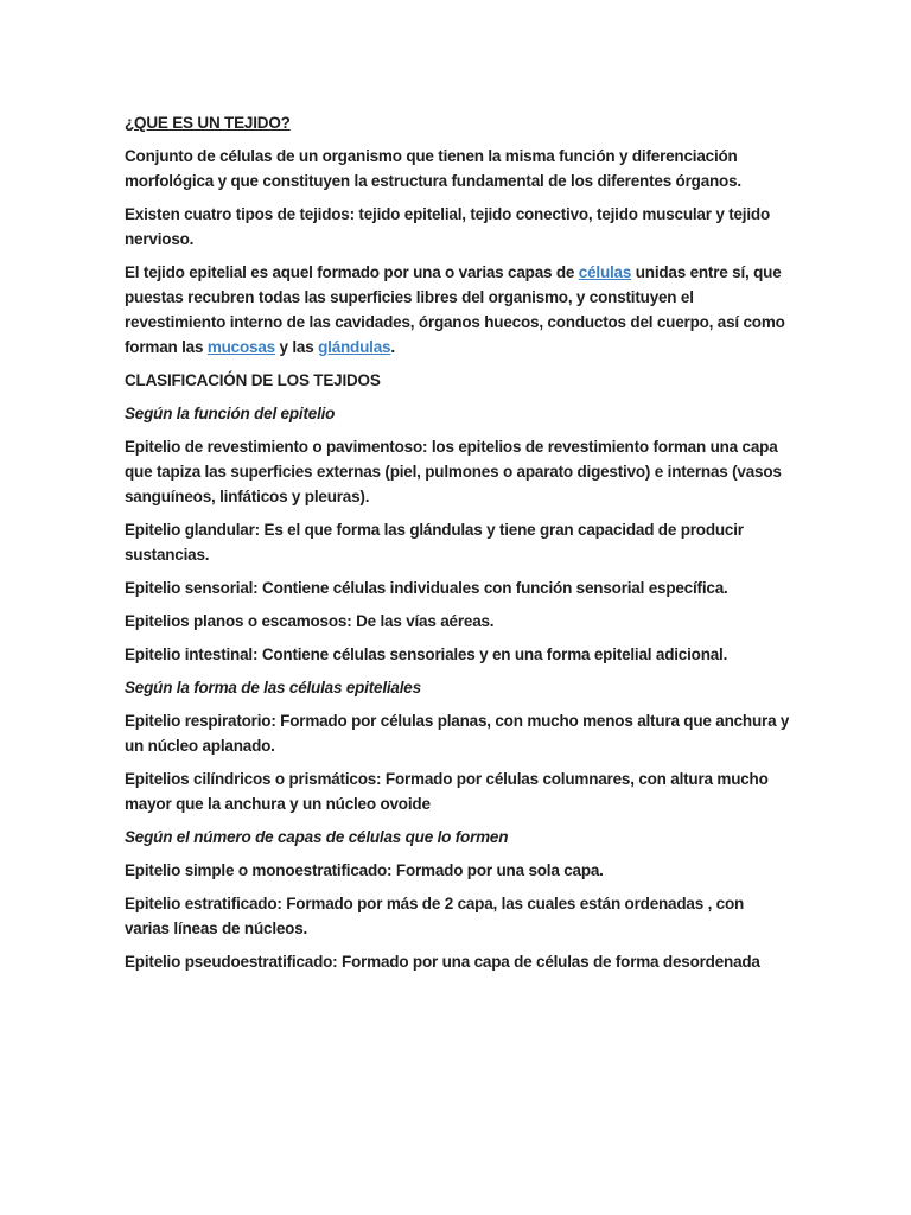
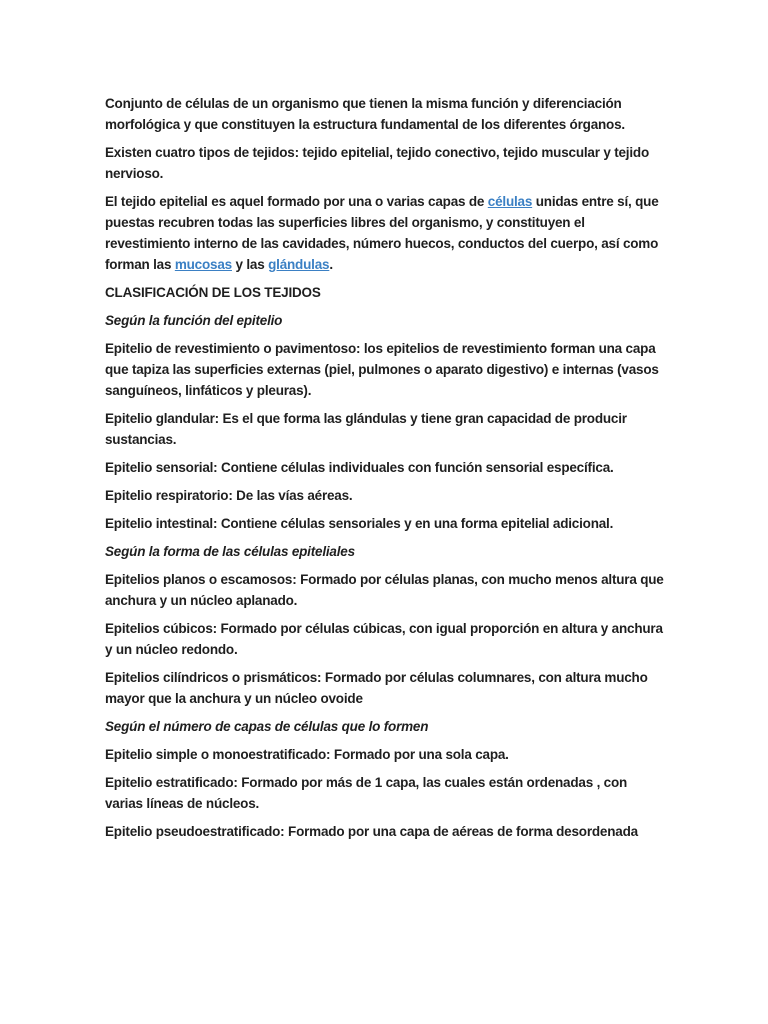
- ¿QUE ES UN TEJIDO?
  Conjunto de células de un organismo que tienen la misma función y diferenciación morfológica y que constituyen la estructura fundamental de los diferentes órganos.
  Existen cuatro tipos de tejidos: tejido epitelial, tejido conectivo, tejido muscular y tejido nervioso.
- El tejido epitelial es aquel formado por una o varias capas de células unidas entre sí, que puestas recubren todas las superficies libres del organismo, y constituyen el revestimiento interno de las cavidades, órganos huecos, conductos del cuerpo, así como forman las mucosas y las glándulas.
+ El tejido epitelial es aquel formado por una o varias capas de células unidas entre sí, que puestas recubren todas las superficies libres del organismo, y constituyen el revestimiento interno de las cavidades, número huecos, conductos del cuerpo, así como forman las mucosas y las glándulas.
  CLASIFICACIÓN DE LOS TEJIDOS
  Según la función del epitelio
  Epitelio de revestimiento o pavimentoso: los epitelios de revestimiento forman una capa que tapiza las superficies externas (piel, pulmones o aparato digestivo) e internas (vasos sanguíneos, linfáticos y pleuras).
  Epitelio glandular: Es el que forma las glándulas y tiene gran capacidad de producir sustancias.
  Epitelio sensorial: Contiene células individuales con función sensorial específica.
- Epitelios planos o escamosos: De las vías aéreas.
+ Epitelio respiratorio: De las vías aéreas.
  Epitelio intestinal: Contiene células sensoriales y en una forma epitelial adicional.
  Según la forma de las células epiteliales
- Epitelio respiratorio: Formado por células planas, con mucho menos altura que anchura y un núcleo aplanado.
+ Epitelios planos o escamosos: Formado por células planas, con mucho menos altura que anchura y un núcleo aplanado.
+ Epitelios cúbicos: Formado por células cúbicas, con igual proporción en altura y anchura y un núcleo redondo.
  Epitelios cilíndricos o prismáticos: Formado por células columnares, con altura mucho mayor que la anchura y un núcleo ovoide
  Según el número de capas de células que lo formen
  Epitelio simple o monoestratificado: Formado por una sola capa.
- Epitelio estratificado: Formado por más de 2 capa, las cuales están ordenadas , con varias líneas de núcleos.
+ Epitelio estratificado: Formado por más de 1 capa, las cuales están ordenadas , con varias líneas de núcleos.
- Epitelio pseudoestratificado: Formado por una capa de células de forma desordenada
+ Epitelio pseudoestratificado: Formado por una capa de aéreas de forma desordenada
